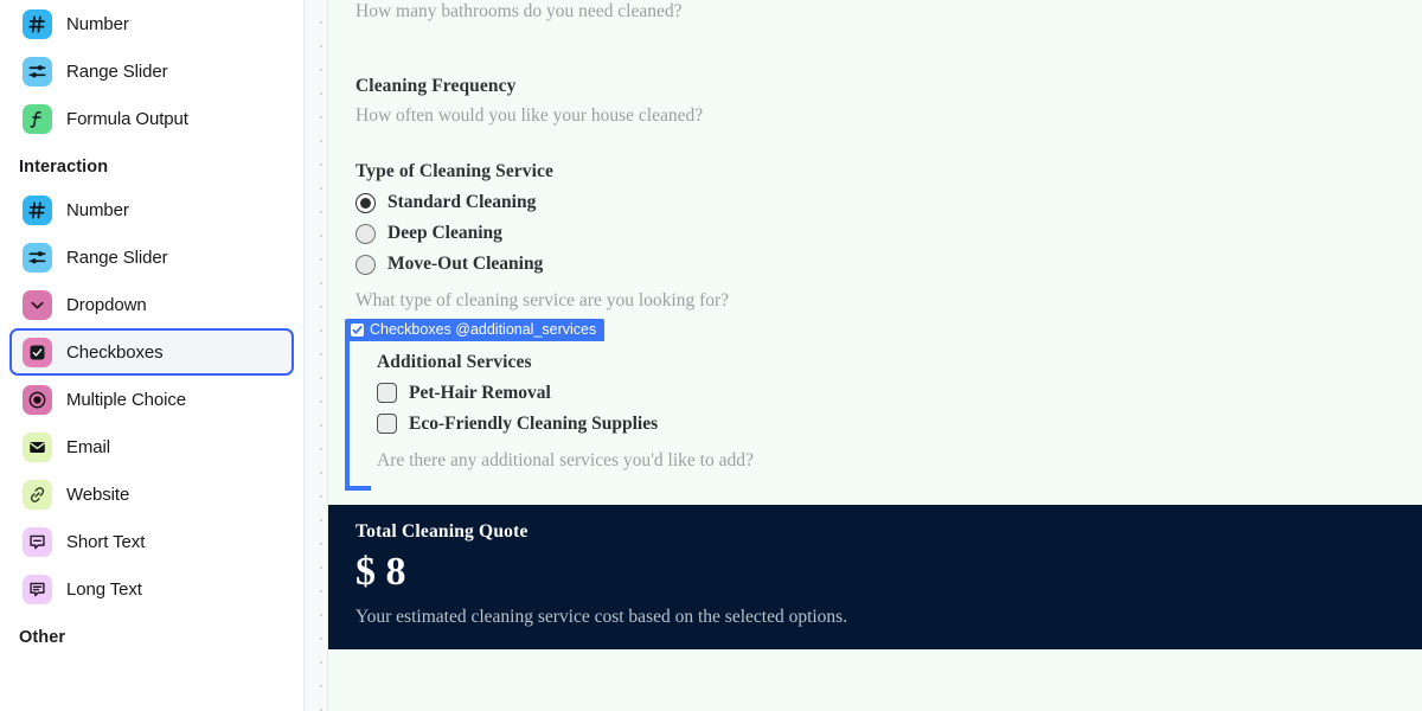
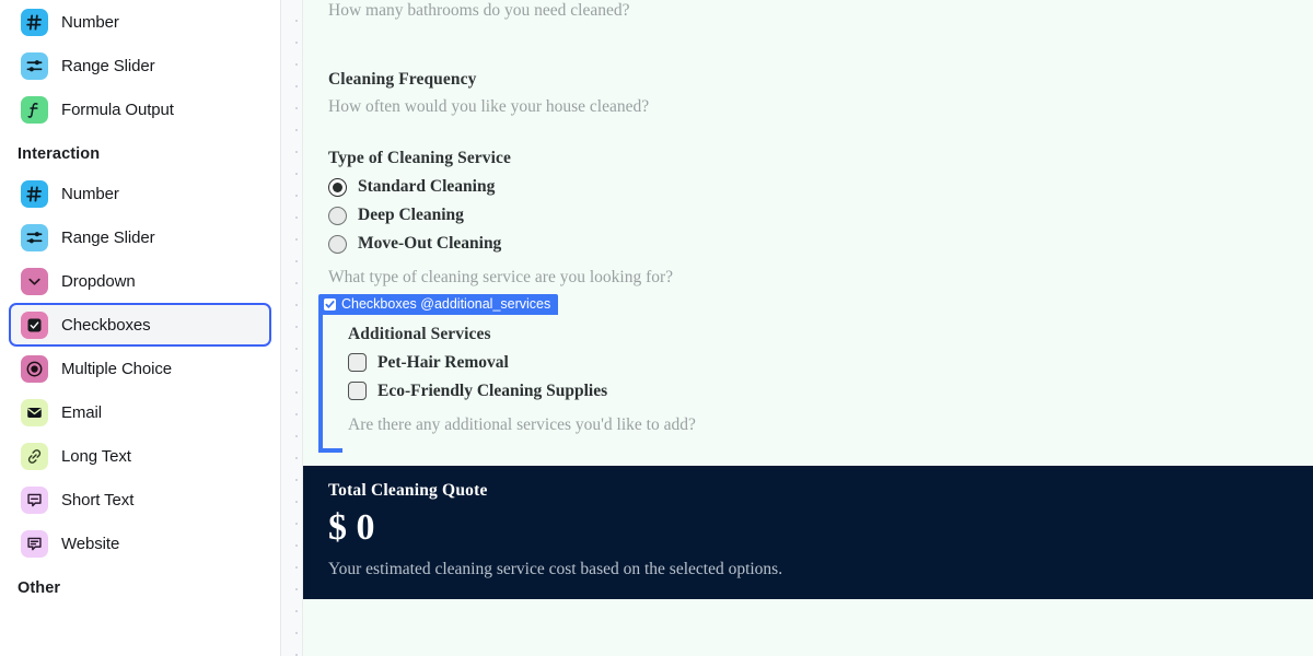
  Number
  Range Slider
  Formula Output
  Interaction
  Number
  Range Slider
  Dropdown
  Checkboxes
  Multiple Choice
  Email
- Website
+ Long Text
  Short Text
- Long Text
+ Website
  Other
  How many bathrooms do you need cleaned?
  Cleaning Frequency
  How often would you like your house cleaned?
  Type of Cleaning Service
  Standard Cleaning
  Deep Cleaning
  Move-Out Cleaning
  What type of cleaning service are you looking for?
  Checkboxes @additional_services
  Additional Services
  Pet-Hair Removal
  Eco-Friendly Cleaning Supplies
  Are there any additional services you'd like to add?
  Total Cleaning Quote
- $ 8
+ $ 0
  Your estimated cleaning service cost based on the selected options.
